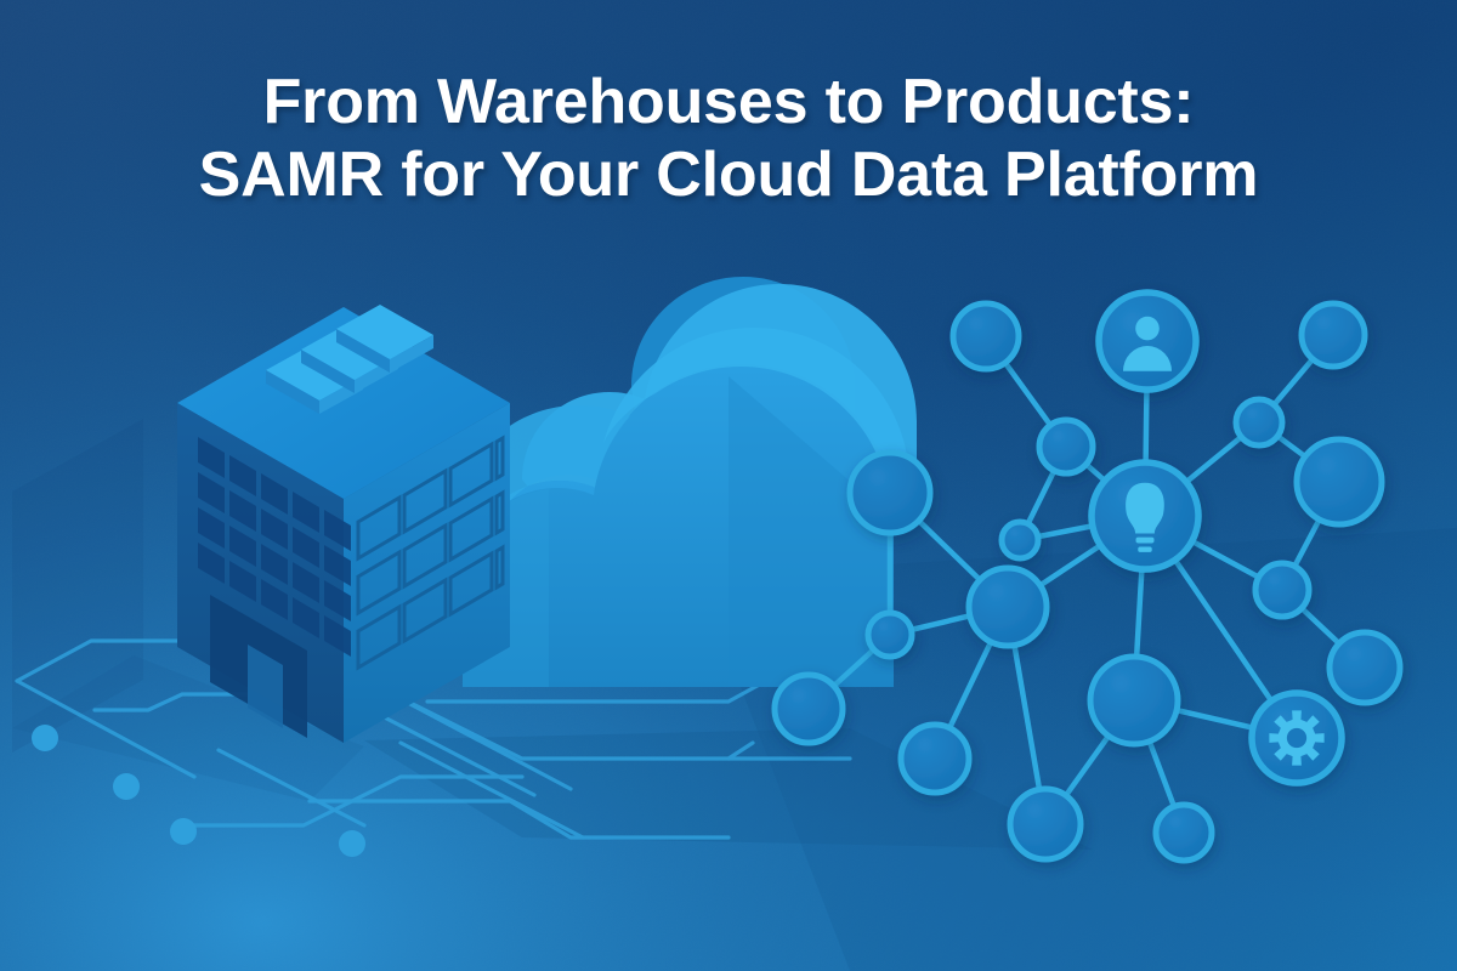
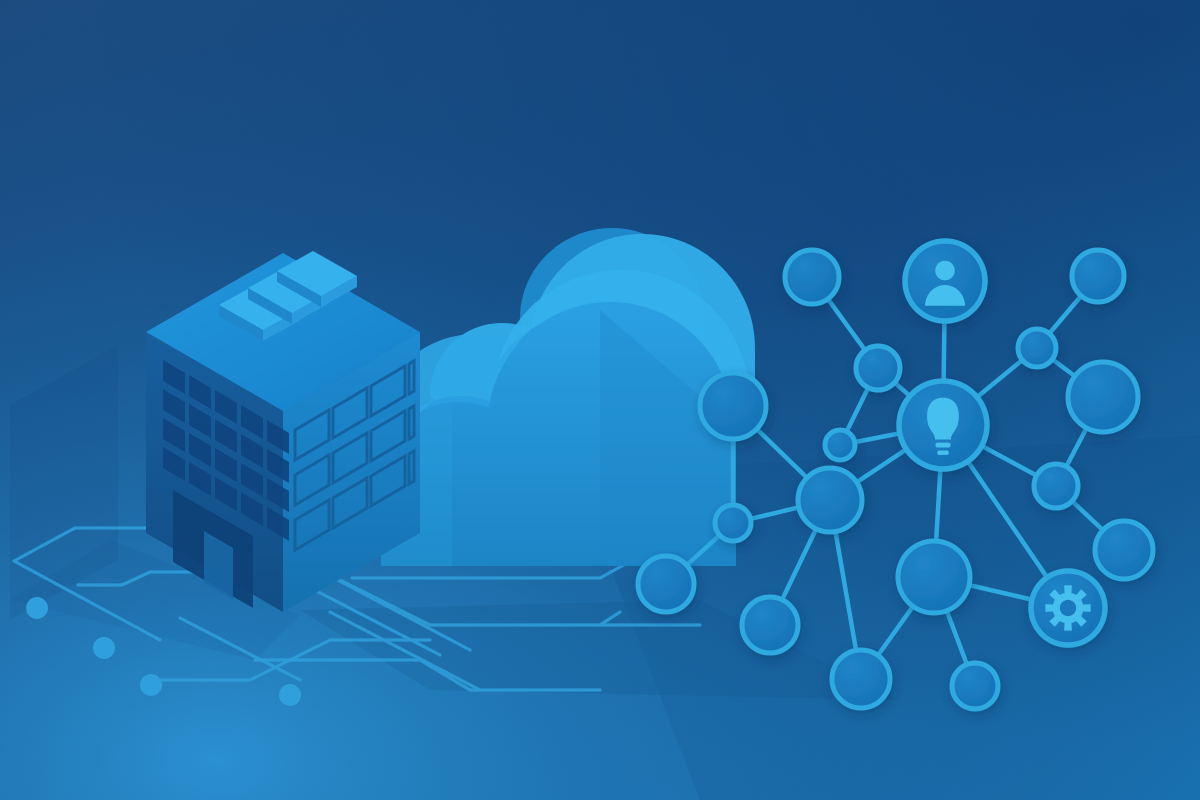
- From Warehouses to Products:
- SAMR for Your Cloud Data Platform
